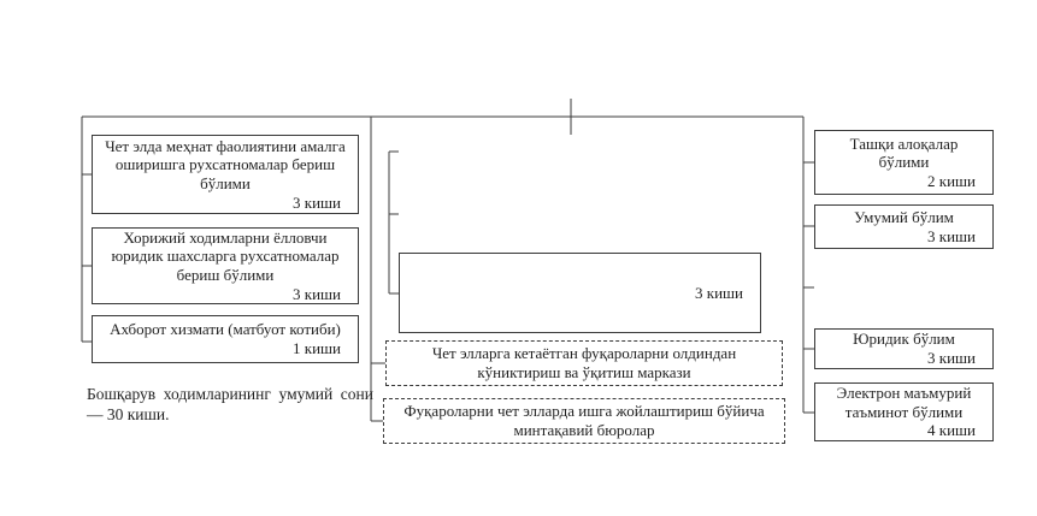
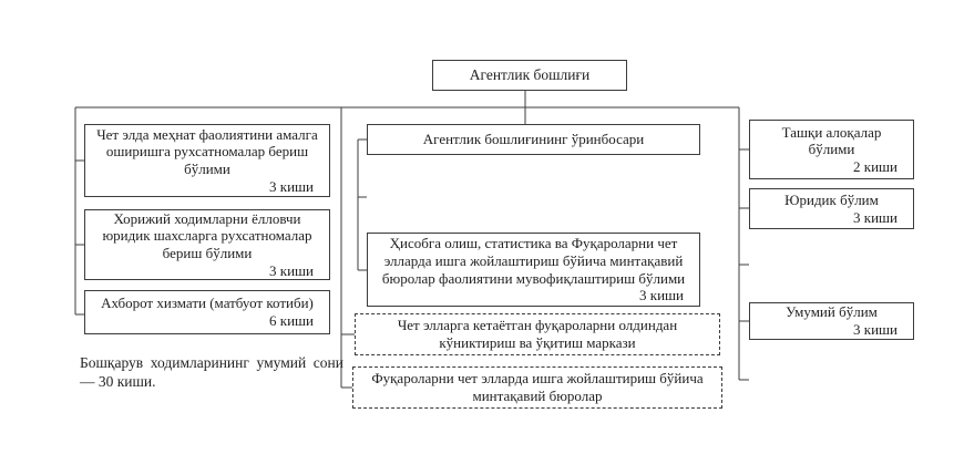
+ Агентлик бошлиғи
  Чет элда меҳнат фаолиятини амалга оширишга рухсатномалар бериш бўлими
  3 киши
  Хорижий ходимларни ёлловчи юридик шахсларга рухсатномалар бериш бўлими
  3 киши
  Ахборот хизмати (матбуот котиби)
- 1 киши
+ 6 киши
+ Агентлик бошлиғининг ўринбосари
+ Ҳисобга олиш, статистика ва Фуқароларни чет элларда ишга жойлаштириш бўйича минтақавий бюролар фаолиятини мувофиқлаштириш бўлими
  3 киши
  Чет элларга кетаётган фуқароларни олдиндан кўниктириш ва ўқитиш маркази
  Фуқароларни чет элларда ишга жойлаштириш бўйича минтақавий бюролар
  Ташқи алоқалар бўлими
  2 киши
- Умумий бўлим
+ Юридик бўлим
  3 киши
- Юридик бўлим
+ Умумий бўлим
  3 киши
- Электрон маъмурий таъминот бўлими
- 4 киши
  Бошқарув ходимларининг умумий сони — 30 киши.
